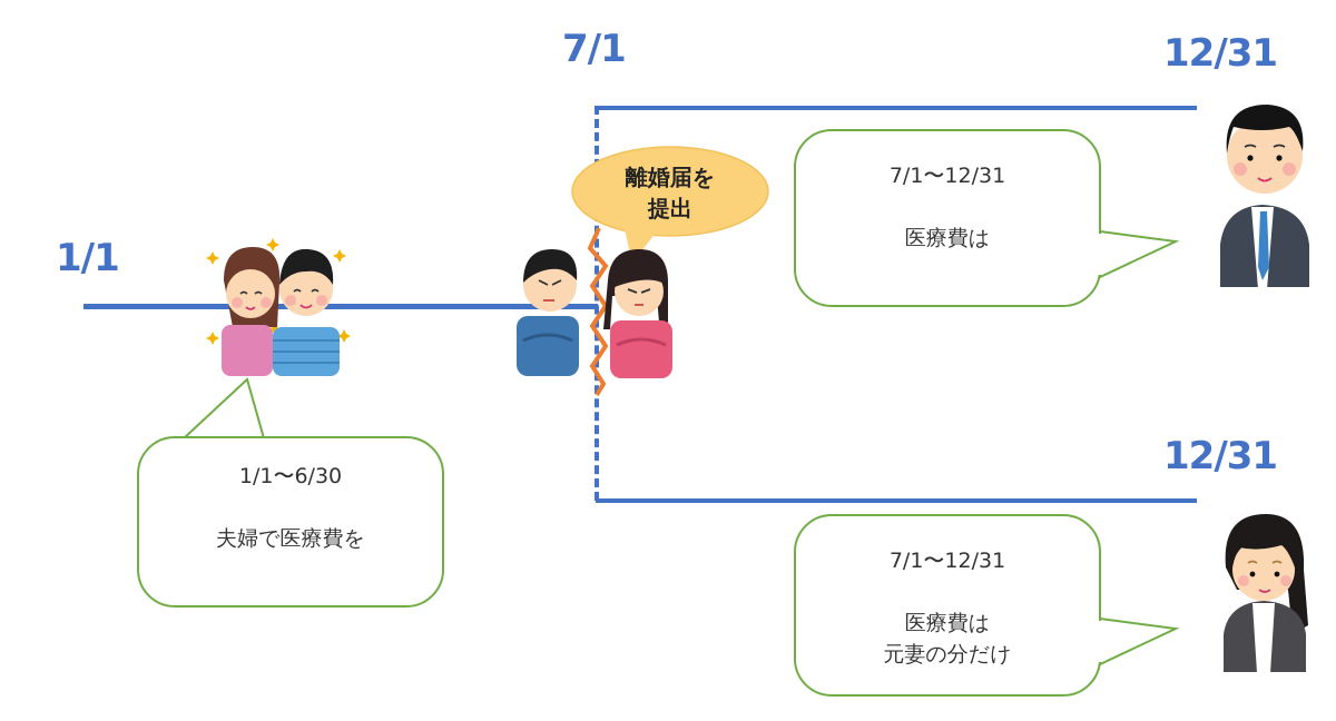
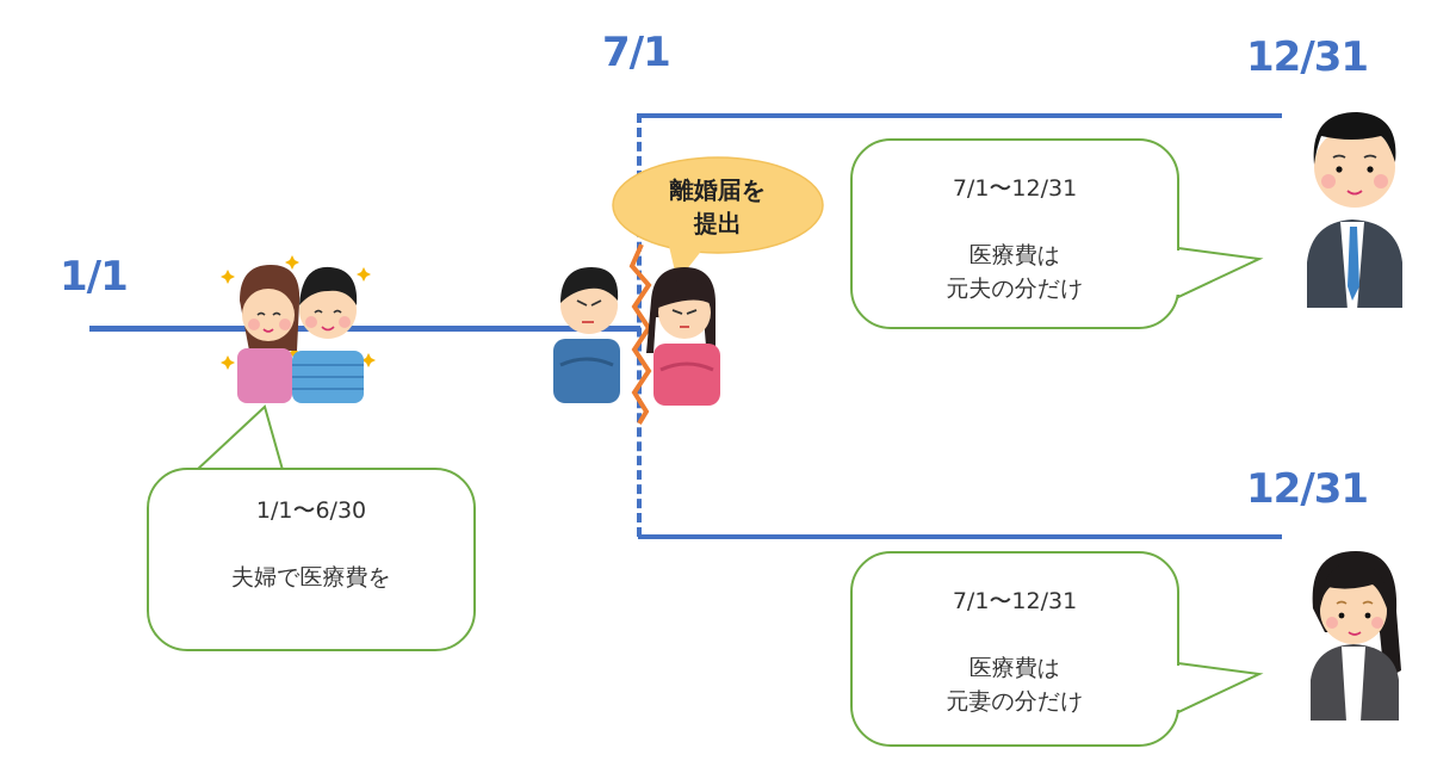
  1/1
  7/1
  12/31
  12/31
  離婚届を
  提出
  1/1〜6/30
  夫婦で医療費を
  7/1〜12/31
  医療費は
+ 元夫の分だけ
  7/1〜12/31
  医療費は
  元妻の分だけ
